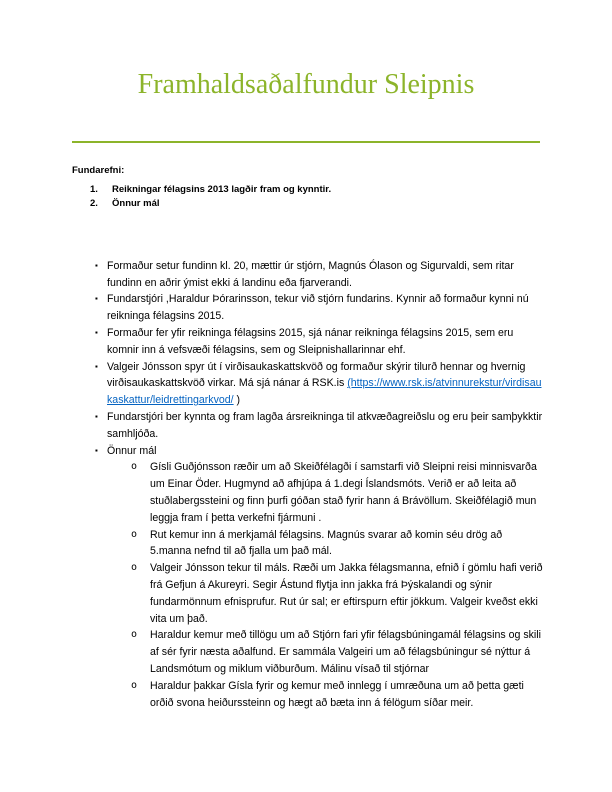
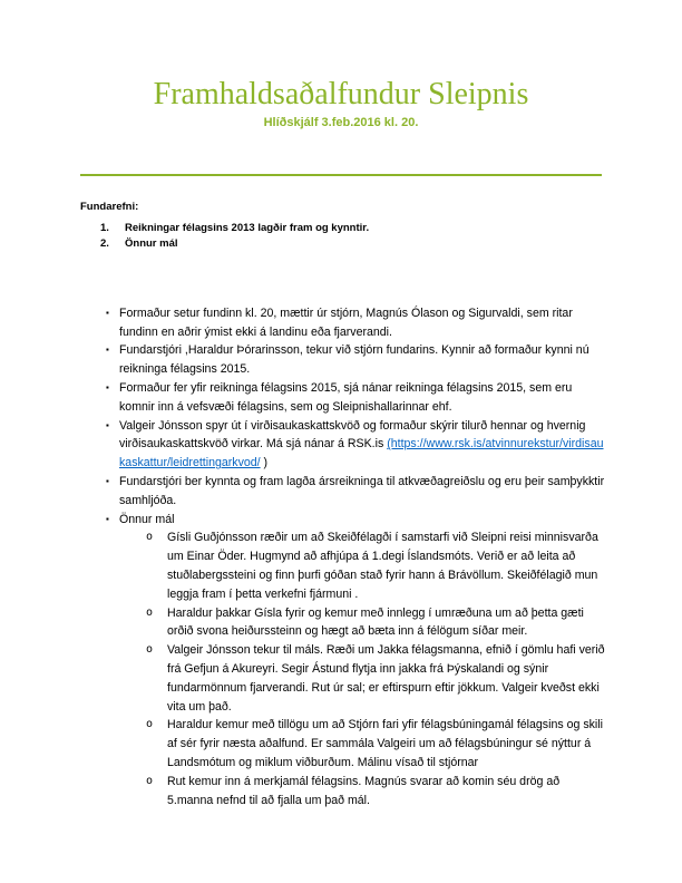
  Framhaldsaðalfundur Sleipnis
+ Hlíðskjálf 3.feb.2016 kl. 20.
  Fundarefni:
  1.
  Reikningar félagsins 2013 lagðir fram og kynntir.
  2.
  Önnur mál
  ▪
  Formaður setur fundinn kl. 20, mættir úr stjórn, Magnús Ólason og Sigurvaldi, sem ritar fundinn en aðrir ýmist ekki á landinu eða fjarverandi.
  ▪
  Fundarstjóri ,Haraldur Þórarinsson, tekur við stjórn fundarins. Kynnir að formaður kynni nú reikninga félagsins 2015.
  ▪
  Formaður fer yfir reikninga félagsins 2015, sjá nánar reikninga félagsins 2015, sem eru komnir inn á vefsvæði félagsins, sem og Sleipnishallarinnar ehf.
  ▪
  Valgeir Jónsson spyr út í virðisaukaskattskvöð og formaður skýrir tilurð hennar og hvernig virðisaukaskattskvöð virkar. Má sjá nánar á RSK.is (https://www.rsk.is/atvinnurekstur/virdisaukaskattur/leidrettingarkvod/ )
  ▪
  Fundarstjóri ber kynnta og fram lagða ársreikninga til atkvæðagreiðslu og eru þeir samþykktir samhljóða.
  ▪
  Önnur mál
  o
  Gísli Guðjónsson ræðir um að Skeiðfélagði í samstarfi við Sleipni reisi minnisvarða um Einar Öder. Hugmynd að afhjúpa á 1.degi Íslandsmóts. Verið er að leita að stuðlabergssteini og finn þurfi góðan stað fyrir hann á Brávöllum. Skeiðfélagið mun leggja fram í þetta verkefni fjármuni .
  o
- Rut kemur inn á merkjamál félagsins. Magnús svarar að komin séu drög að 5.manna nefnd til að fjalla um það mál.
+ Haraldur þakkar Gísla fyrir og kemur með innlegg í umræðuna um að þetta gæti orðið svona heiðurssteinn og hægt að bæta inn á félögum síðar meir.
  o
- Valgeir Jónsson tekur til máls. Ræði um Jakka félagsmanna, efnið í gömlu hafi verið frá Gefjun á Akureyri. Segir Ástund flytja inn jakka frá Þýskalandi og sýnir fundarmönnum efnisprufur. Rut úr sal; er eftirspurn eftir jökkum. Valgeir kveðst ekki vita um það.
+ Valgeir Jónsson tekur til máls. Ræði um Jakka félagsmanna, efnið í gömlu hafi verið frá Gefjun á Akureyri. Segir Ástund flytja inn jakka frá Þýskalandi og sýnir fundarmönnum fjarverandi. Rut úr sal; er eftirspurn eftir jökkum. Valgeir kveðst ekki vita um það.
  o
  Haraldur kemur með tillögu um að Stjórn fari yfir félagsbúningamál félagsins og skili af sér fyrir næsta aðalfund. Er sammála Valgeiri um að félagsbúningur sé nýttur á Landsmótum og miklum viðburðum. Málinu vísað til stjórnar
  o
- Haraldur þakkar Gísla fyrir og kemur með innlegg í umræðuna um að þetta gæti orðið svona heiðurssteinn og hægt að bæta inn á félögum síðar meir.
+ Rut kemur inn á merkjamál félagsins. Magnús svarar að komin séu drög að 5.manna nefnd til að fjalla um það mál.
